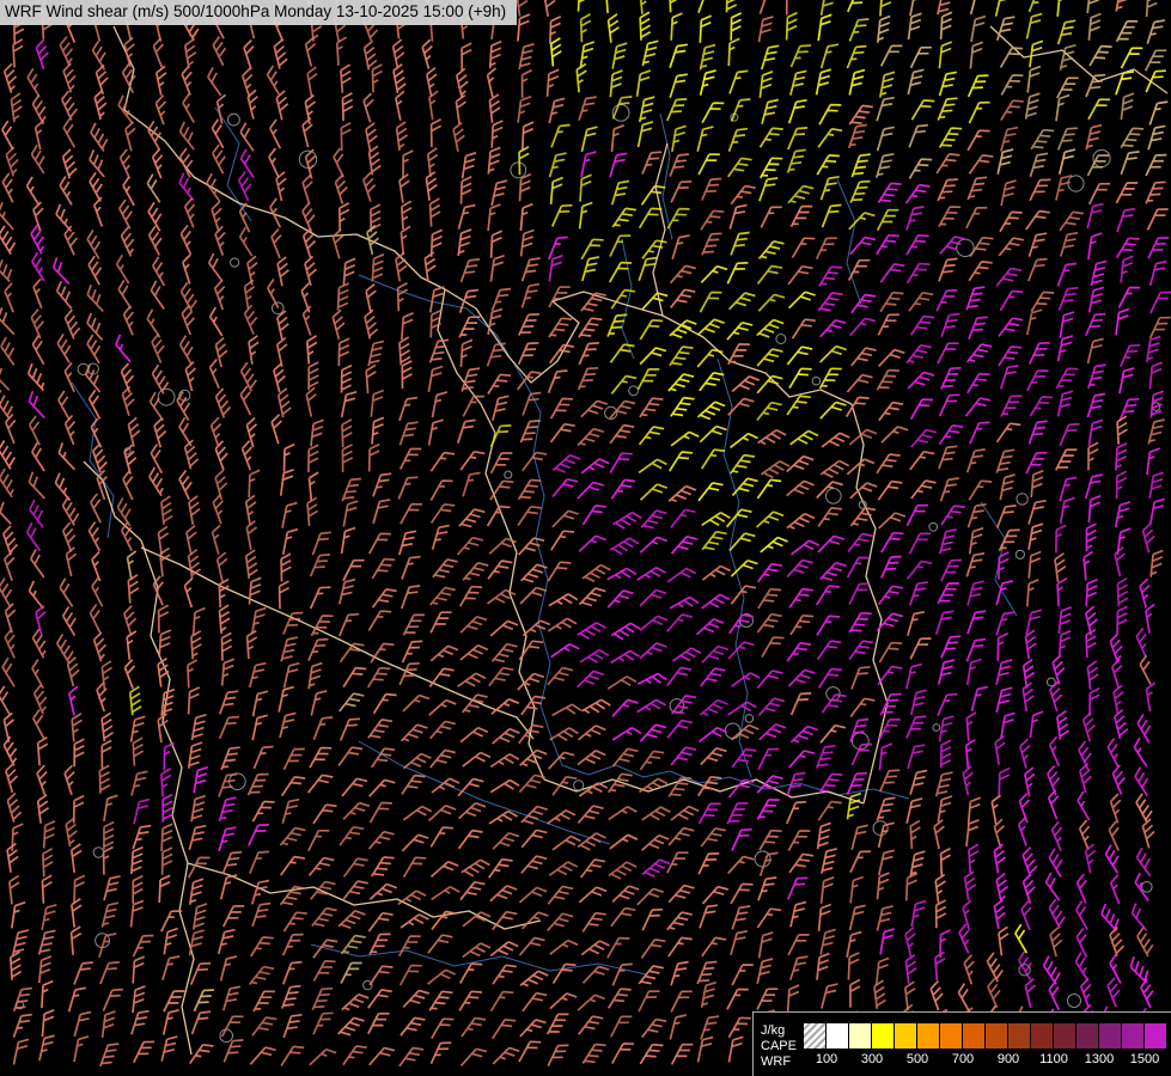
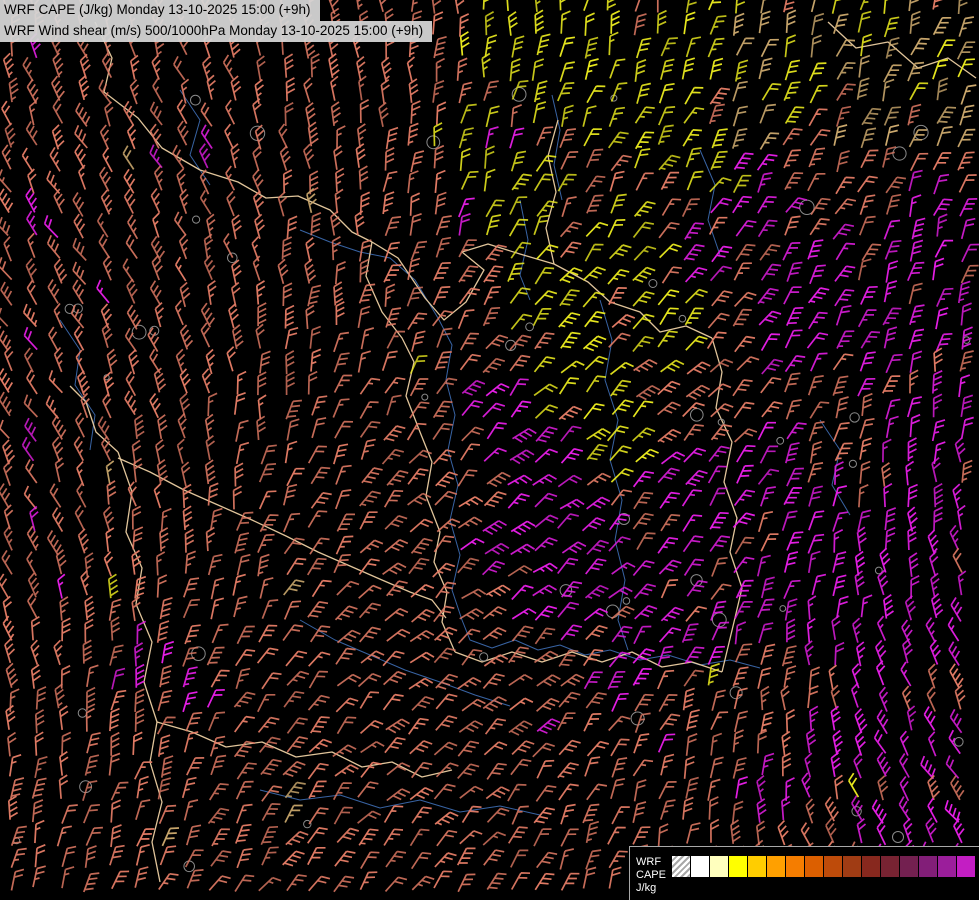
+ WRF CAPE (J/kg) Monday 13-10-2025 15:00 (+9h)
  WRF Wind shear (m/s) 500/1000hPa Monday 13-10-2025 15:00 (+9h)
- J/kg
+ WRF
  CAPE
- WRF
+ J/kg
- 100
- 300
- 500
- 700
- 900
- 1100
- 1300
- 1500
